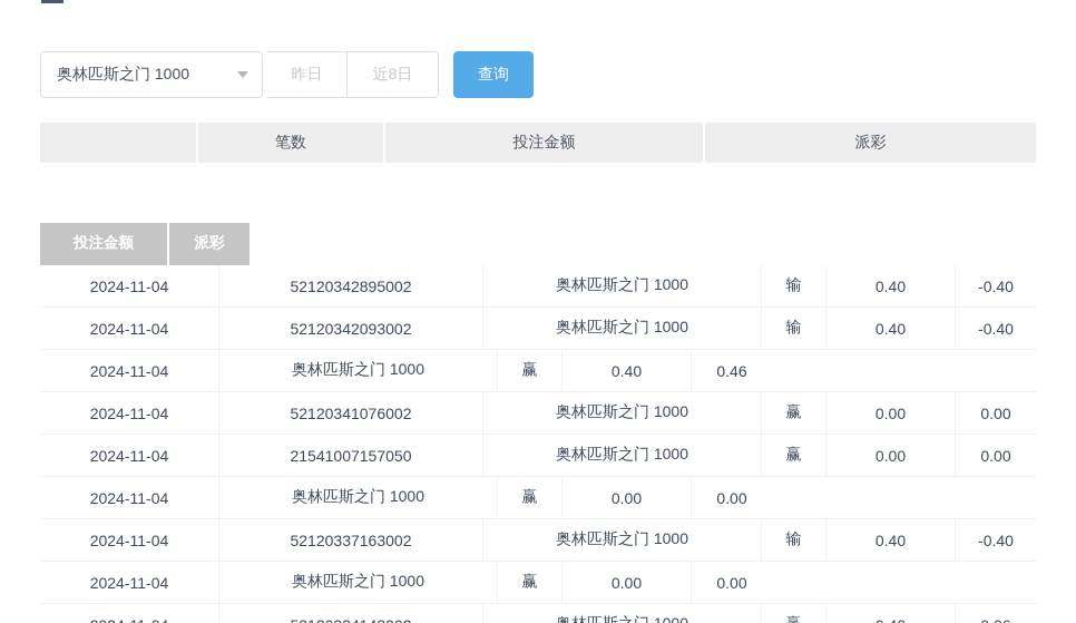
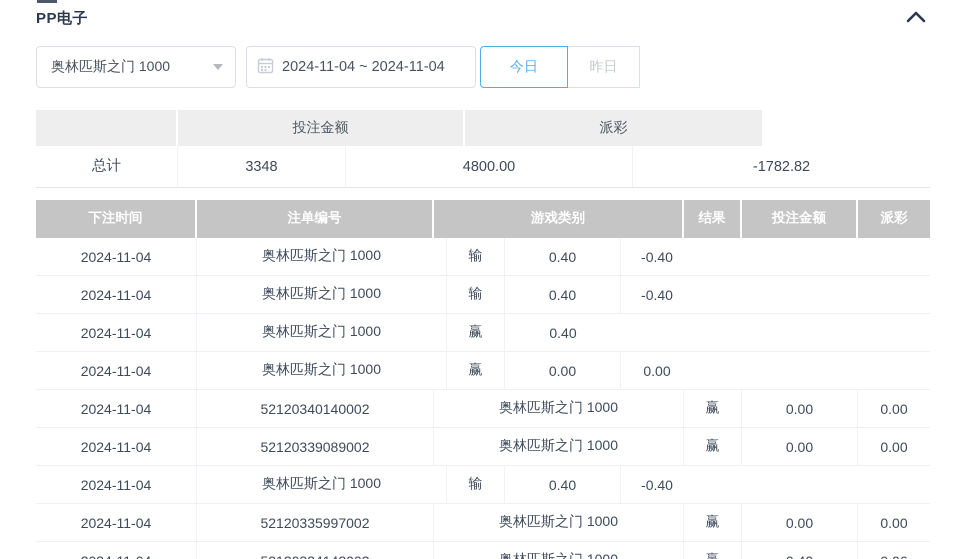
+ PP电子
  奥林匹斯之门 1000
+ 2024-11-04 ~ 2024-11-04
+ 今日
  昨日
- 近8日
- 查询
- 笔数
  投注金额
  派彩
+ 总计
+ 3348
+ 4800.00
+ -1782.82
+ 下注时间
+ 注单编号
+ 游戏类别
+ 结果
  投注金额
  派彩
  2024-11-04
- 52120342895002
  奥林匹斯之门 1000
  输
  0.40
  -0.40
  2024-11-04
- 52120342093002
  奥林匹斯之门 1000
  输
  0.40
  -0.40
  2024-11-04
  奥林匹斯之门 1000
  赢
  0.40
- 0.46
  2024-11-04
- 52120341076002
  奥林匹斯之门 1000
  赢
  0.00
  0.00
  2024-11-04
- 21541007157050
+ 52120340140002
  奥林匹斯之门 1000
  赢
  0.00
  0.00
  2024-11-04
+ 52120339089002
  奥林匹斯之门 1000
  赢
  0.00
  0.00
  2024-11-04
- 52120337163002
  奥林匹斯之门 1000
  输
  0.40
  -0.40
  2024-11-04
+ 52120335997002
  奥林匹斯之门 1000
  赢
  0.00
  0.00
